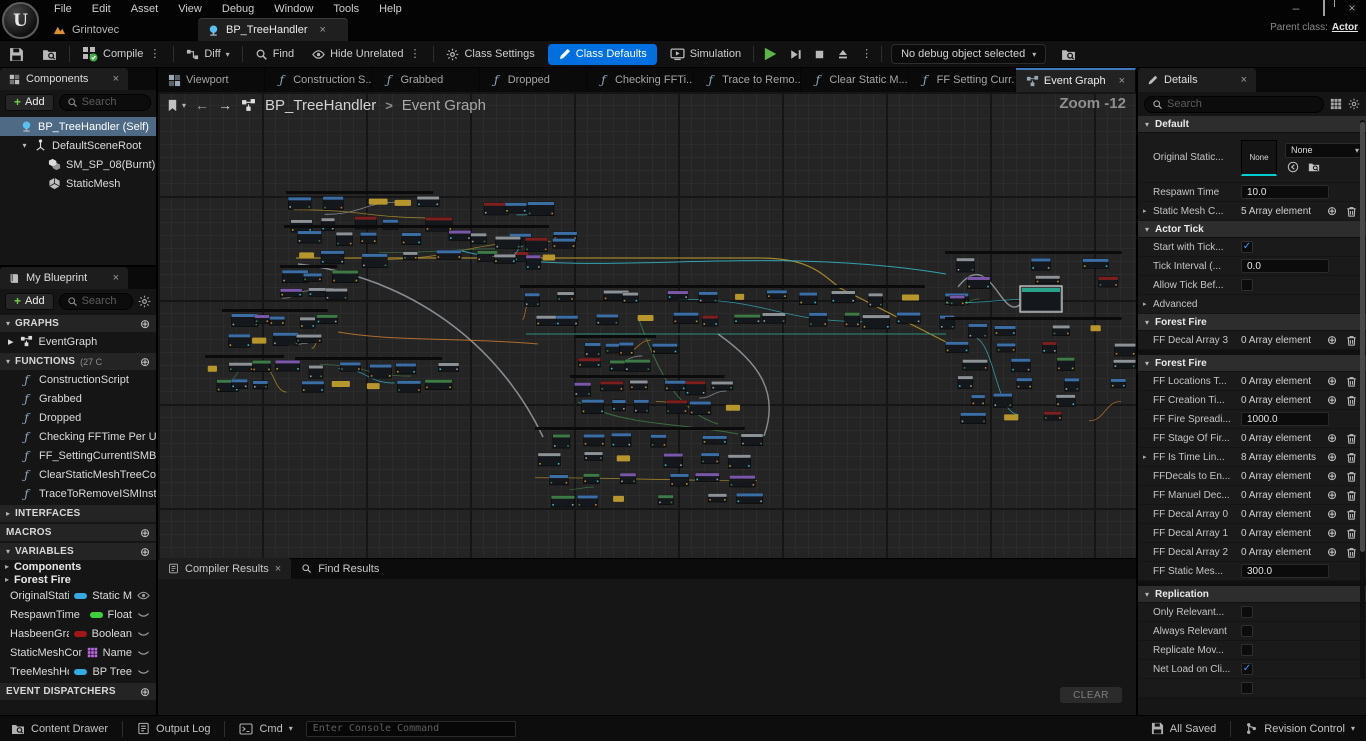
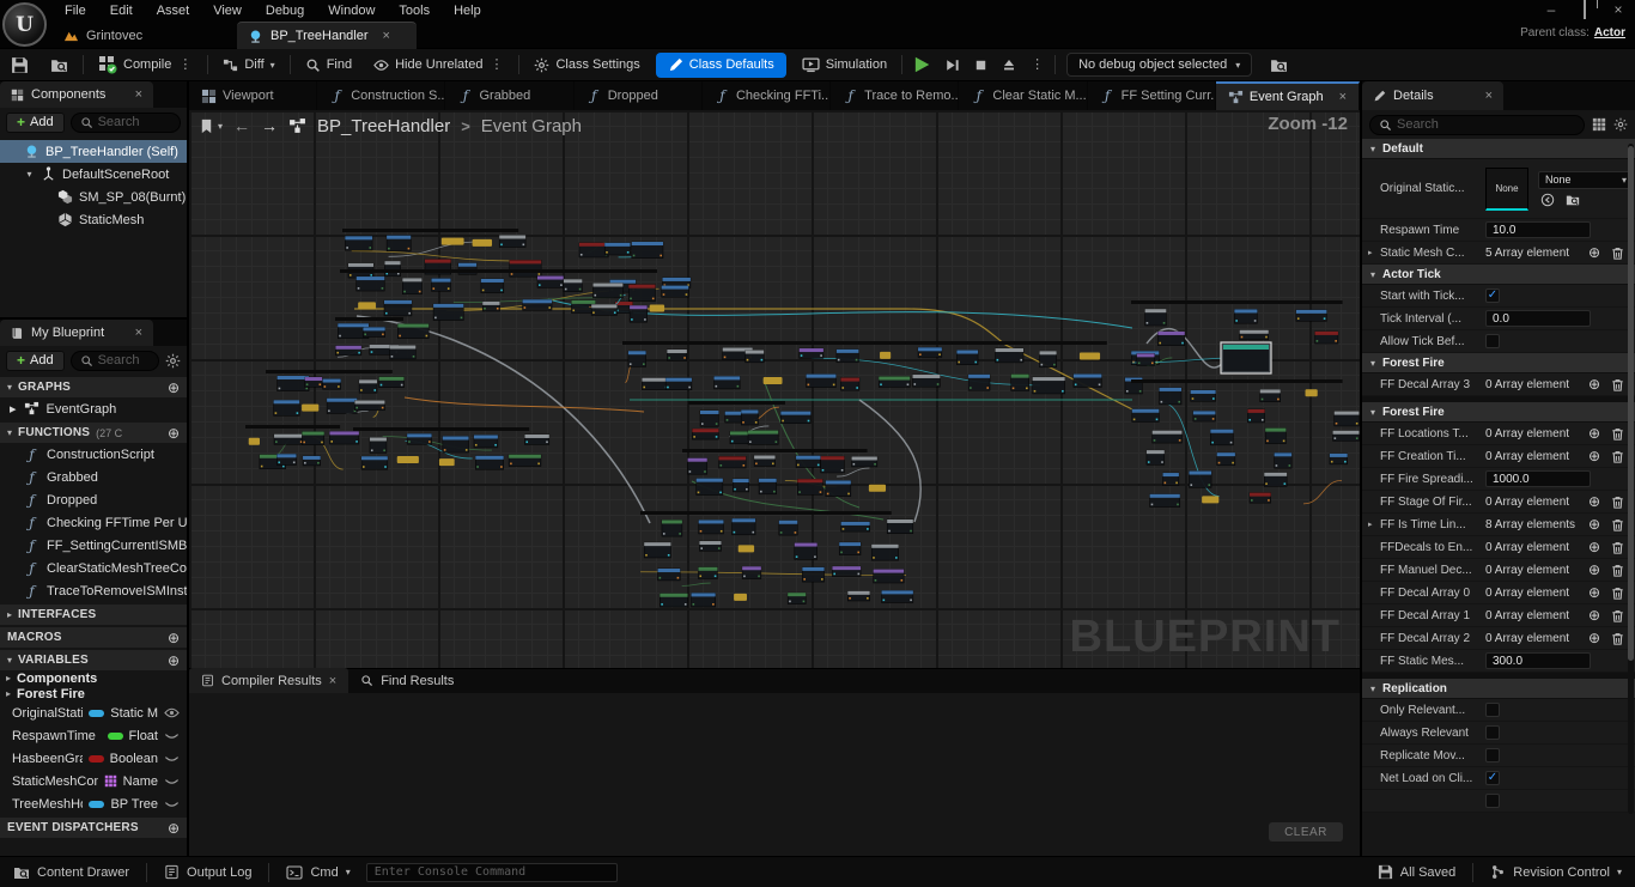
  File
  Edit
  Asset
  View
  Debug
  Window
  Tools
  Help
  –
  ×
  U
  Grintovec
  BP_TreeHandler
  ×
  Parent class: Actor
  Compile
  ⋮
  Diff
  ▾
  Find
  Hide Unrelated
  ⋮
  Class Settings
  Class Defaults
  Simulation
  ⋮
  No debug object selected
  ▾
  Components
  ×
  +
  Add
  Search
  BP_TreeHandler (Self)
  ▾
  DefaultSceneRoot
  SM_SP_08(Burnt)
  StaticMesh
  My Blueprint
  ×
  +
  Add
  Search
  ▾
  GRAPHS
  ⊕
  ▸
  EventGraph
  ▾
  FUNCTIONS
  (27 C
  ⊕
  ƒ
  ConstructionScript
  ƒ
  Grabbed
  ƒ
  Dropped
  ƒ
  Checking FFTime Per U
  ƒ
  FF_SettingCurrentISMB
  ƒ
  ClearStaticMeshTreeCo
  ƒ
  TraceToRemoveISMInst
  ▸
  INTERFACES
  MACROS
  ⊕
  ▾
  VARIABLES
  ⊕
  ▸
  Components
  ▸
  Forest Fire
  OriginalStati
  Static M
  RespawnTime
  Float
  Boolean
  StaticMeshCo
  Name
  BP Tree
  EVENT DISPATCHERS
  ⊕
  Viewport
  ƒ
  Construction S..
  ƒ
  Grabbed
  ƒ
  Dropped
  ƒ
  Checking FFTi..
  ƒ
  Trace to Remo..
  ƒ
  Clear Static M...
  ƒ
  FF Setting Curr.
  Event Graph
  ×
  ▾
  ←
  →
  BP_TreeHandler
  >
  Event Graph
  Zoom -12
+ BLUEPRINT
  Compiler Results
  ×
  Find Results
  CLEAR
  Details
  ×
  Search
  ▾
  Default
  Original Static...
  None
  None
  ▾
  Respawn Time
  10.0
  Static Mesh C...
  5 Array element
  ⊕
  ▾
  Actor Tick
  Start with Tick...
  ✓
  Tick Interval (...
  0.0
  Allow Tick Bef...
- Advanced
  ▾
  Forest Fire
  FF Decal Array 3
  0 Array element
  ⊕
  ▾
  Forest Fire
  FF Locations T...
  0 Array element
  ⊕
  FF Creation Ti...
  0 Array element
  ⊕
  FF Fire Spreadi...
  1000.0
  FF Stage Of Fir...
  0 Array element
  ⊕
  FF Is Time Lin...
  8 Array elements
  ⊕
  FFDecals to En...
  0 Array element
  ⊕
  FF Manuel Dec...
  0 Array element
  ⊕
  FF Decal Array 0
  0 Array element
  ⊕
  FF Decal Array 1
  0 Array element
  ⊕
  FF Decal Array 2
  0 Array element
  ⊕
  FF Static Mes...
  300.0
  ▾
  Replication
  Only Relevant...
  Always Relevant
  Replicate Mov...
  Net Load on Cli...
  ✓
  Content Drawer
  Output Log
  Cmd
  ▾
  Enter Console Command
  All Saved
  Revision Control
  ▾
